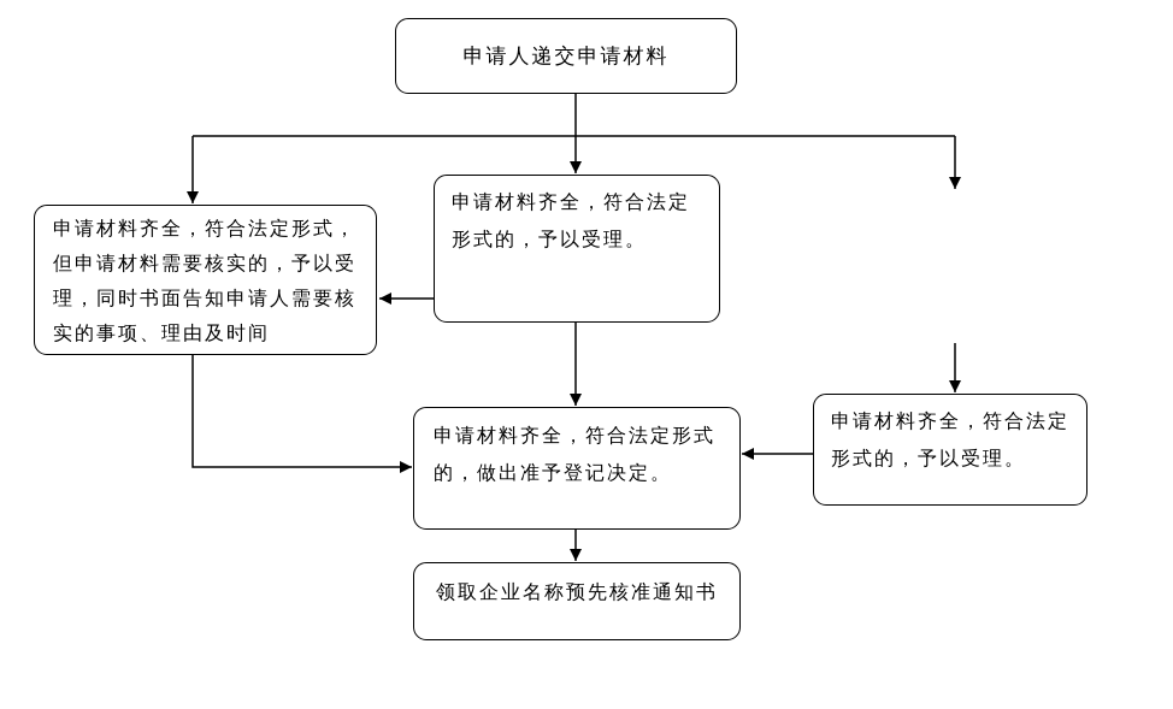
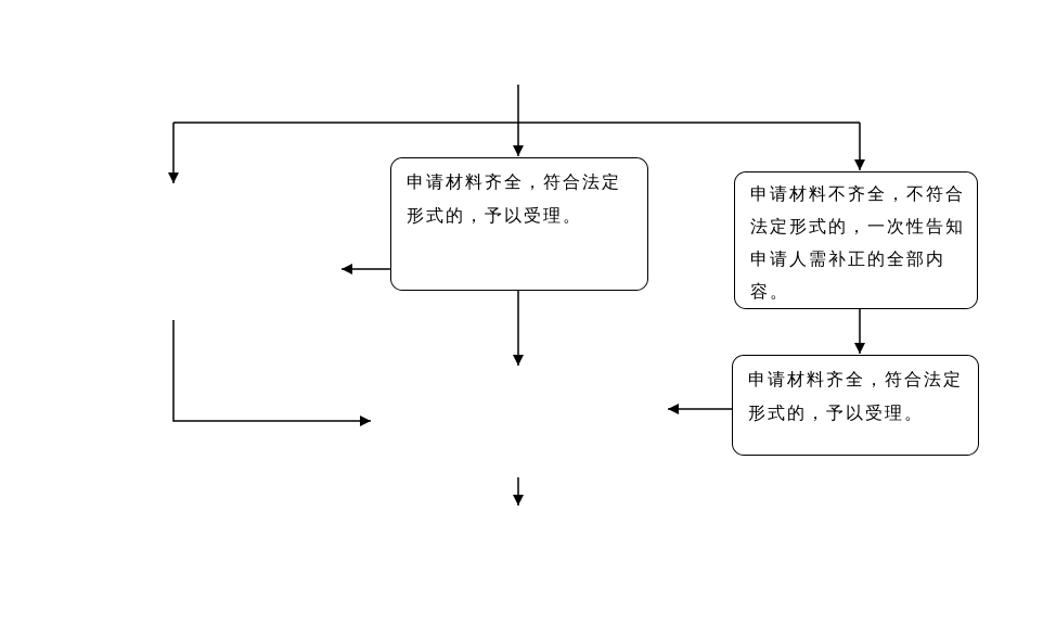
- 申请人递交申请材料
- 申请材料齐全，符合法定形式，但申请材料需要核实的，予以受理，同时书面告知申请人需要核实的事项、理由及时间
  申请材料齐全，符合法定形式的，予以受理。
+ 申请材料不齐全，不符合法定形式的，一次性告知申请人需补正的全部内容。
  申请材料齐全，符合法定形式的，予以受理。
- 申请材料齐全，符合法定形式的，做出准予登记决定。
- 领取企业名称预先核准通知书
